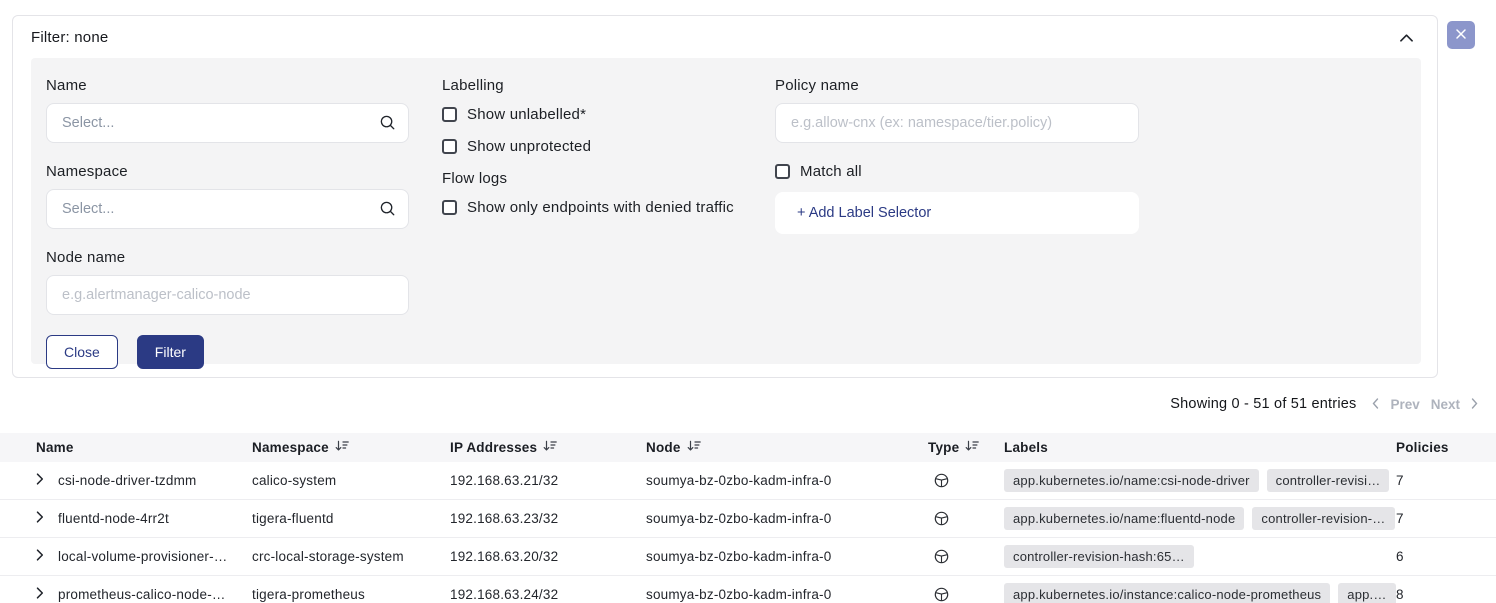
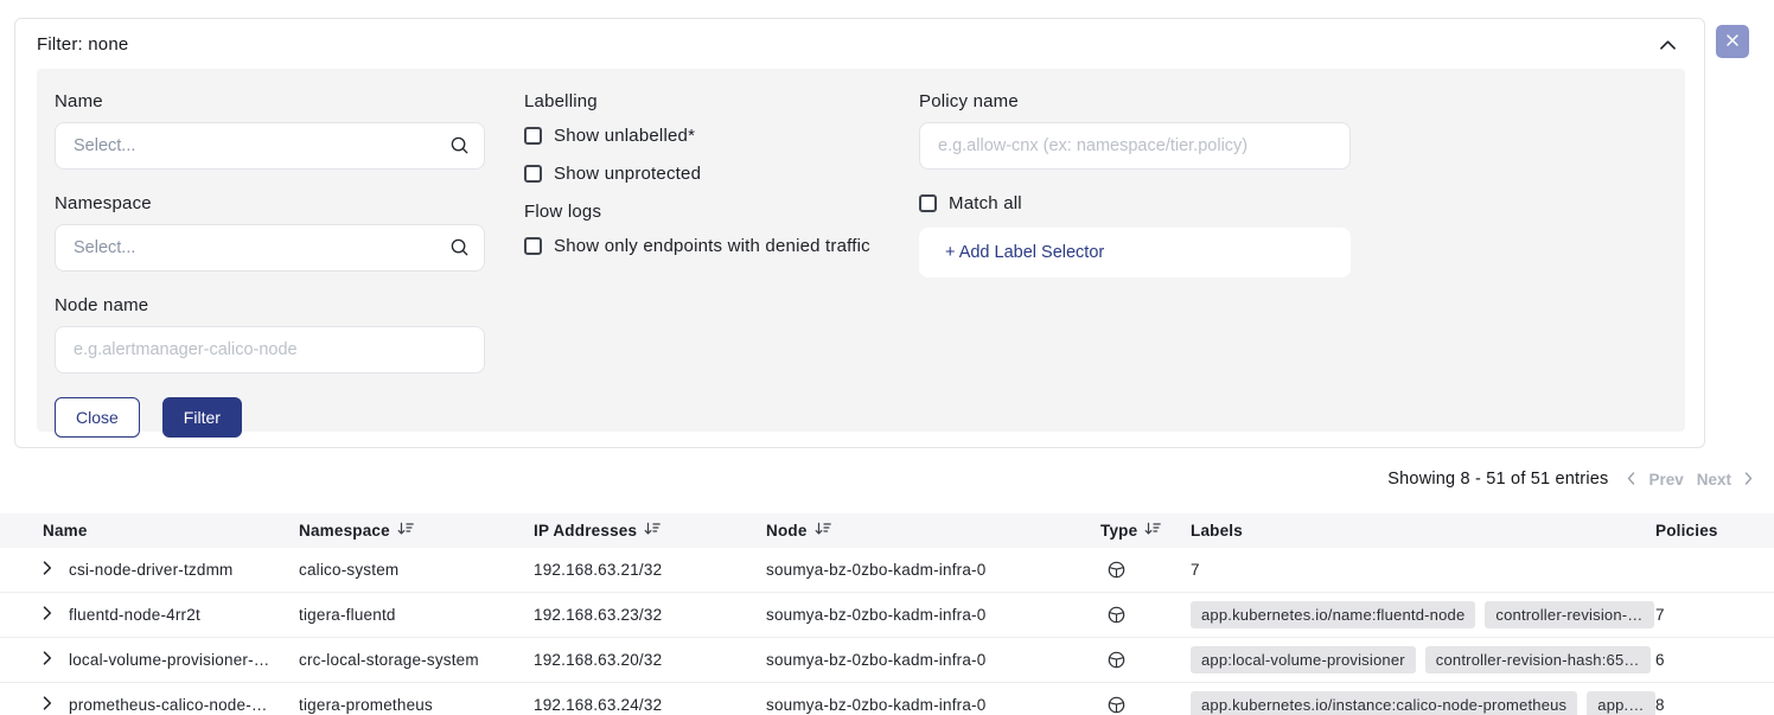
  Filter: none
  Name
  Select...
  Namespace
  Select...
  Node name
  e.g.alertmanager-calico-node
  Close
  Filter
  Labelling
  Show unlabelled*
  Show unprotected
  Flow logs
  Show only endpoints with denied traffic
  Policy name
  e.g.allow-cnx (ex: namespace/tier.policy)
  Match all
  + Add Label Selector
- Showing 0 - 51 of 51 entries
+ Showing 8 - 51 of 51 entries
  Prev
  Next
  Name
  Namespace
  IP Addresses
  Node
  Type
  Labels
  Policies
  csi-node-driver-tzdmm
  calico-system
  192.168.63.21/32
  soumya-bz-0zbo-kadm-infra-0
- app.kubernetes.io/name:csi-node-driver
- controller-revisi…
  7
  fluentd-node-4rr2t
  tigera-fluentd
  192.168.63.23/32
  soumya-bz-0zbo-kadm-infra-0
  app.kubernetes.io/name:fluentd-node
  controller-revision-…
  7
  local-volume-provisioner-…
  crc-local-storage-system
  192.168.63.20/32
  soumya-bz-0zbo-kadm-infra-0
+ app:local-volume-provisioner
  controller-revision-hash:65…
  6
  prometheus-calico-node-…
  tigera-prometheus
  192.168.63.24/32
  soumya-bz-0zbo-kadm-infra-0
  app.kubernetes.io/instance:calico-node-prometheus
  app.…
  8
